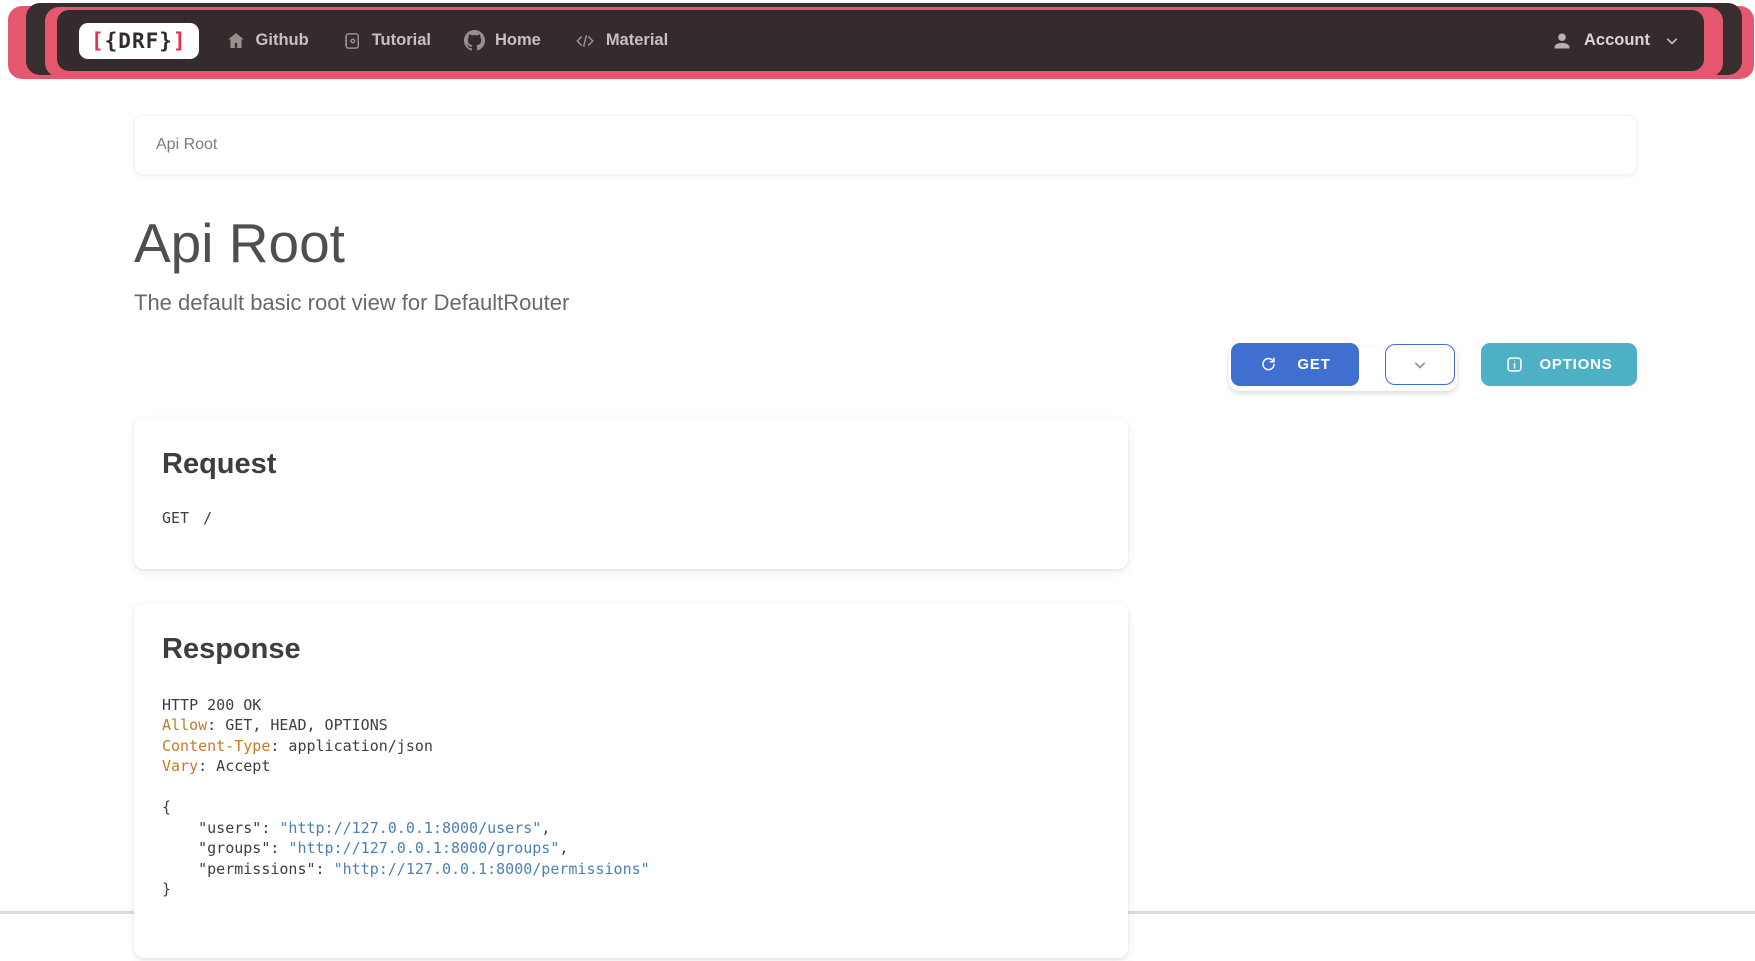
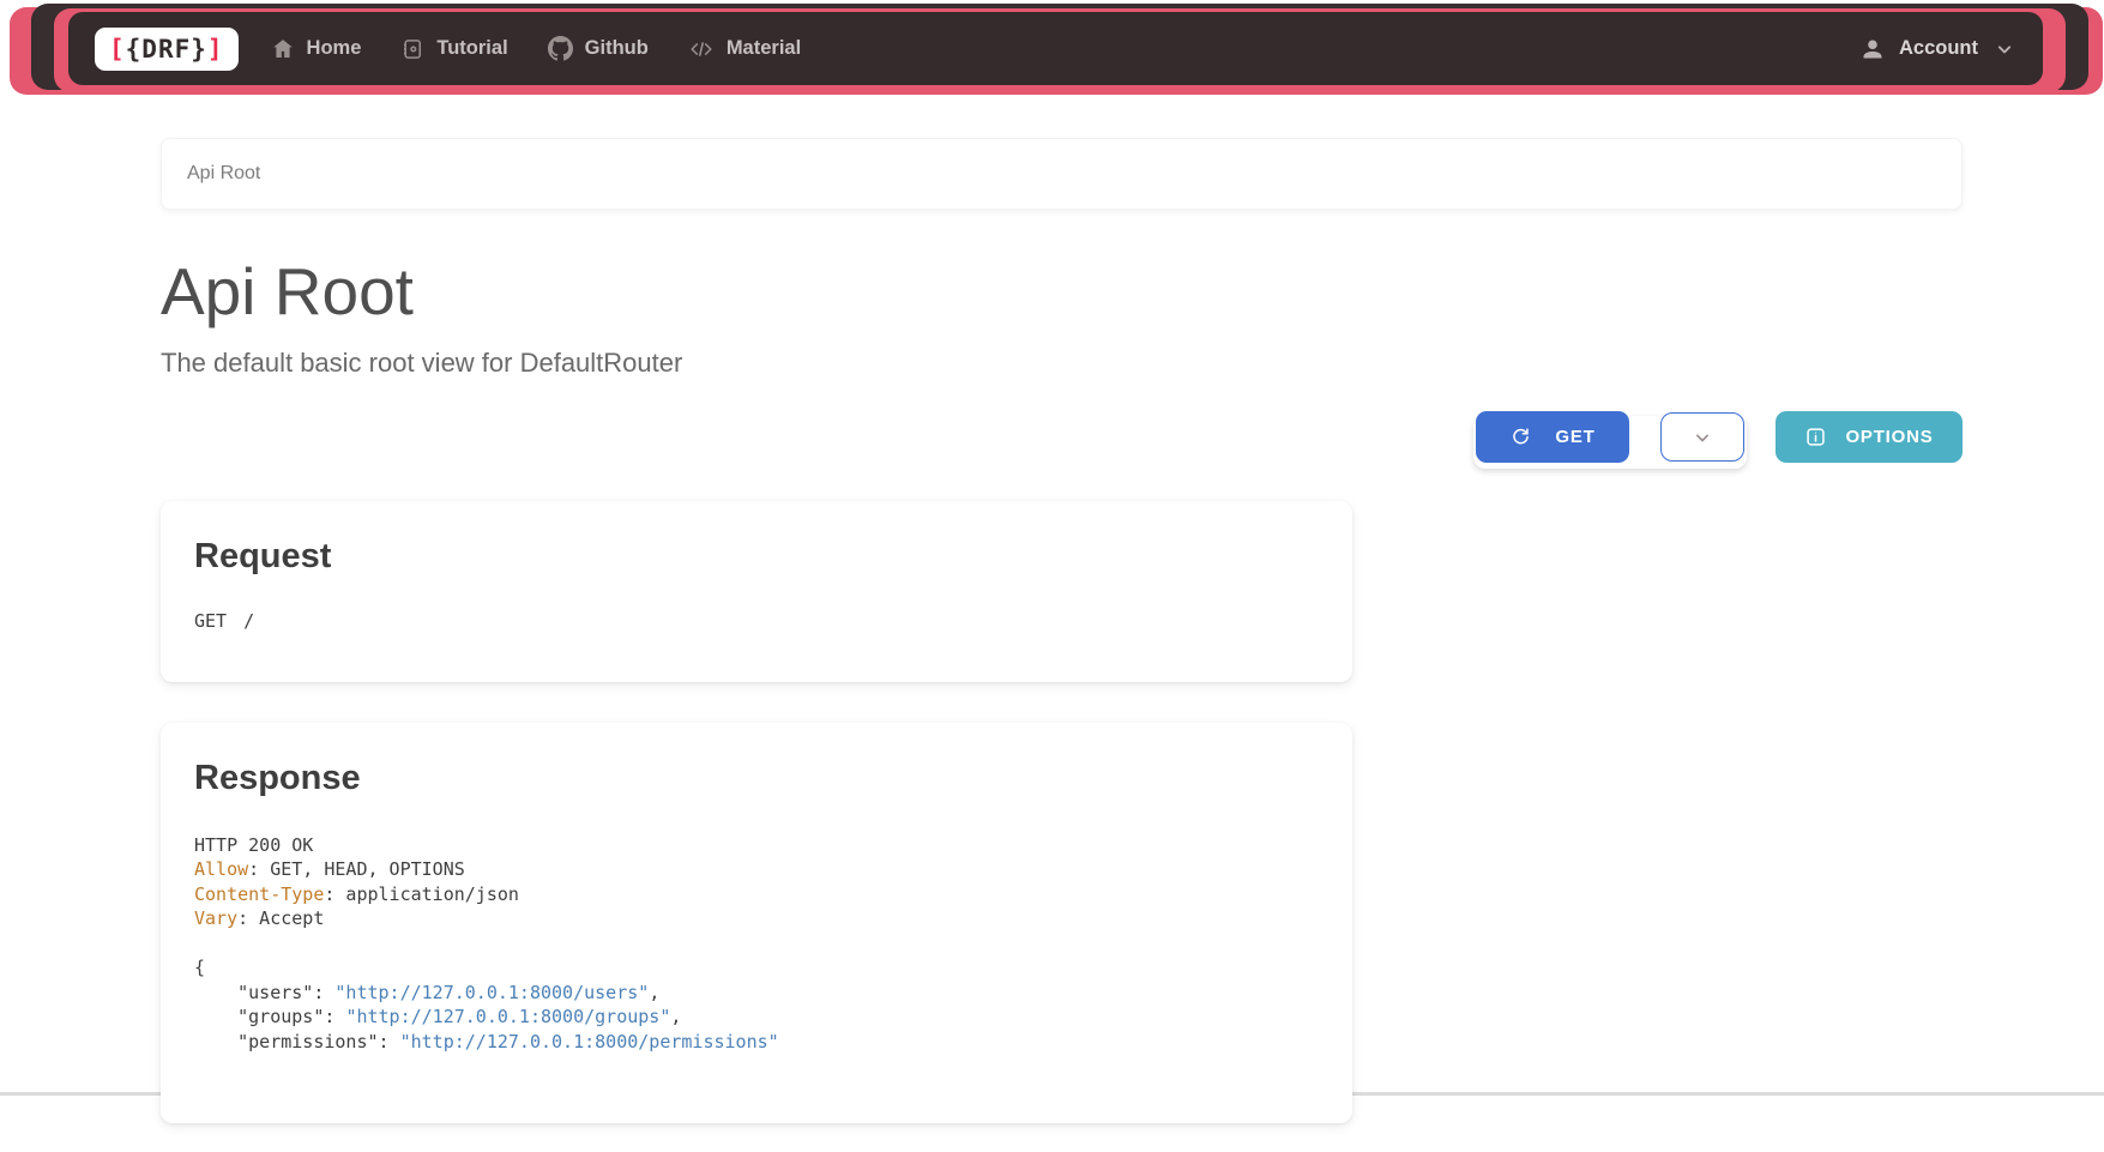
  [{DRF}]
- Github
+ Home
  Tutorial
- Home
+ Github
  Material
  Account
  Api Root
  Api Root
  The default basic root view for DefaultRouter
  GET
  OPTIONS
  Request
  GET
  /
  Response
  HTTP 200 OK
  Allow: GET, HEAD, OPTIONS
  Content-Type: application/json
  Vary: Accept
  {
  "users": "http://127.0.0.1:8000/users",
  "groups": "http://127.0.0.1:8000/groups",
  "permissions": "http://127.0.0.1:8000/permissions"
- }
